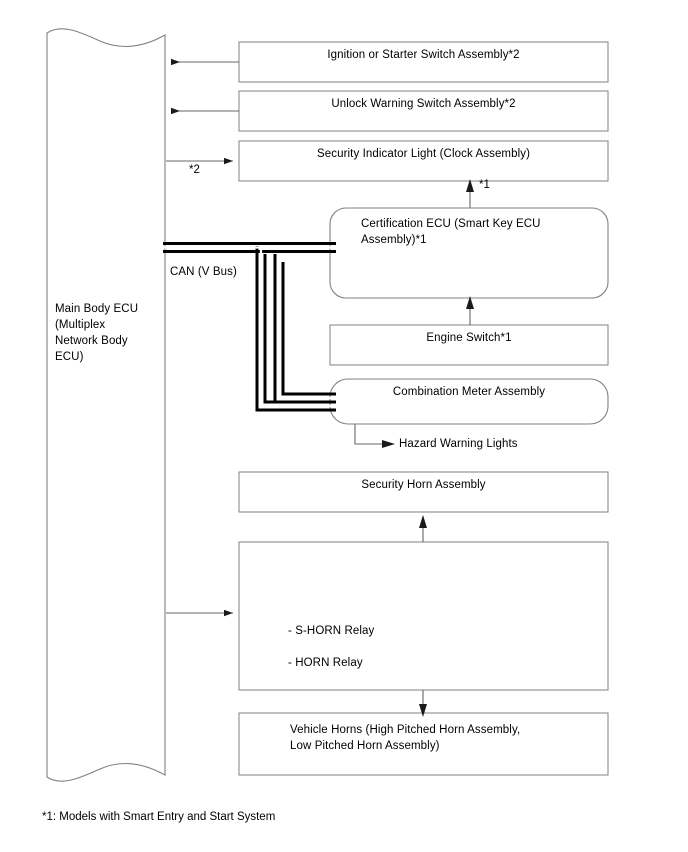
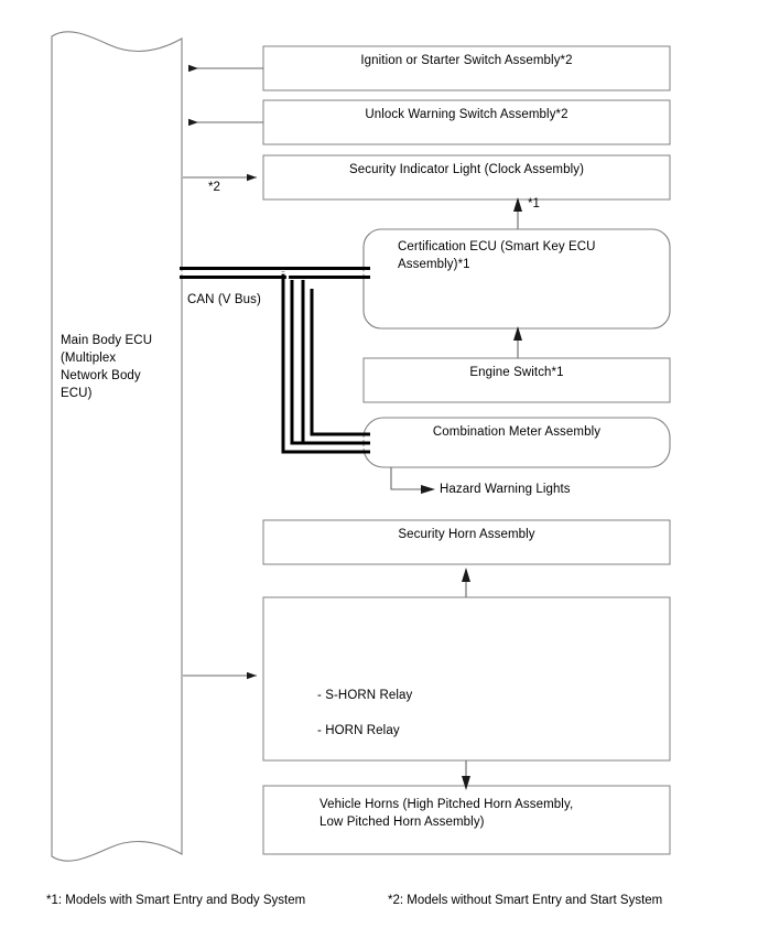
  Main Body ECU
  (Multiplex
  Network Body
  ECU)
  CAN (V Bus)
  Ignition or Starter Switch Assembly*2
  Unlock Warning Switch Assembly*2
  Security Indicator Light (Clock Assembly)
  Certification ECU (Smart Key ECU
  Assembly)*1
  Engine Switch*1
  Combination Meter Assembly
  Security Horn Assembly
  - S-HORN Relay
  - HORN Relay
  Vehicle Horns (High Pitched Horn Assembly,
  Low Pitched Horn Assembly)
  Hazard Warning Lights
  *2
  *1
- *1: Models with Smart Entry and Start System
+ *1: Models with Smart Entry and Body System
+ *2: Models without Smart Entry and Start System
